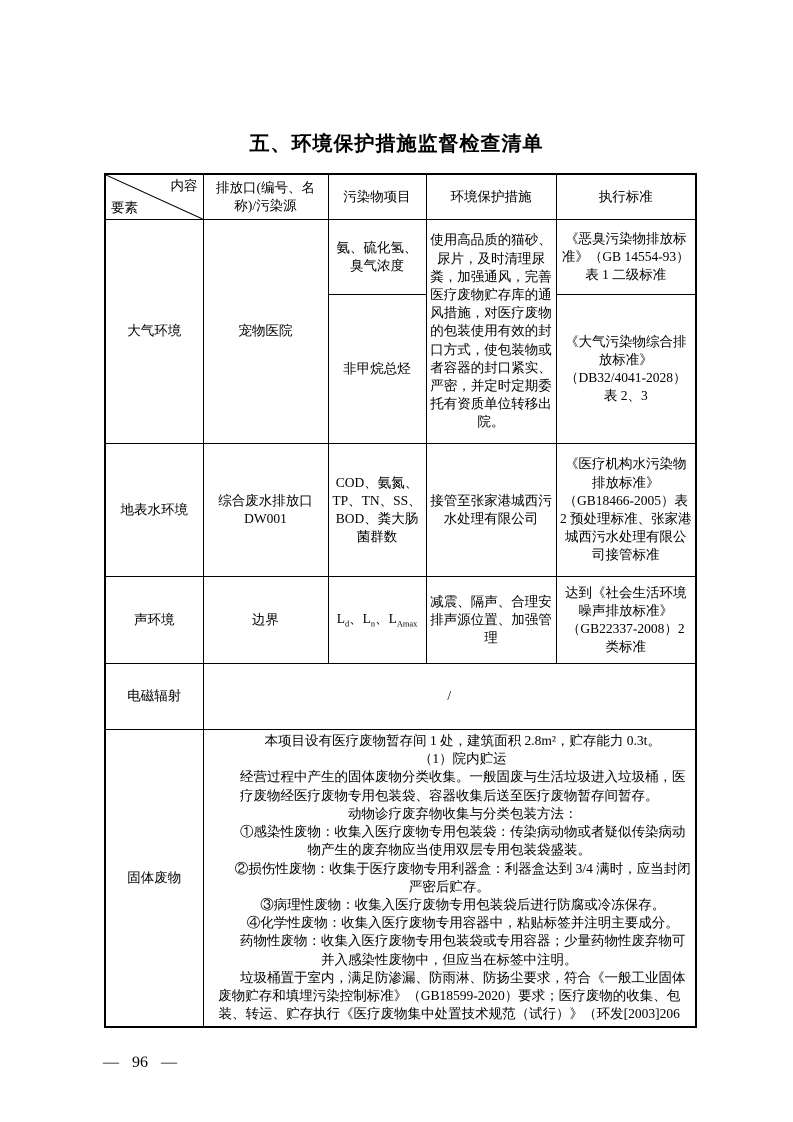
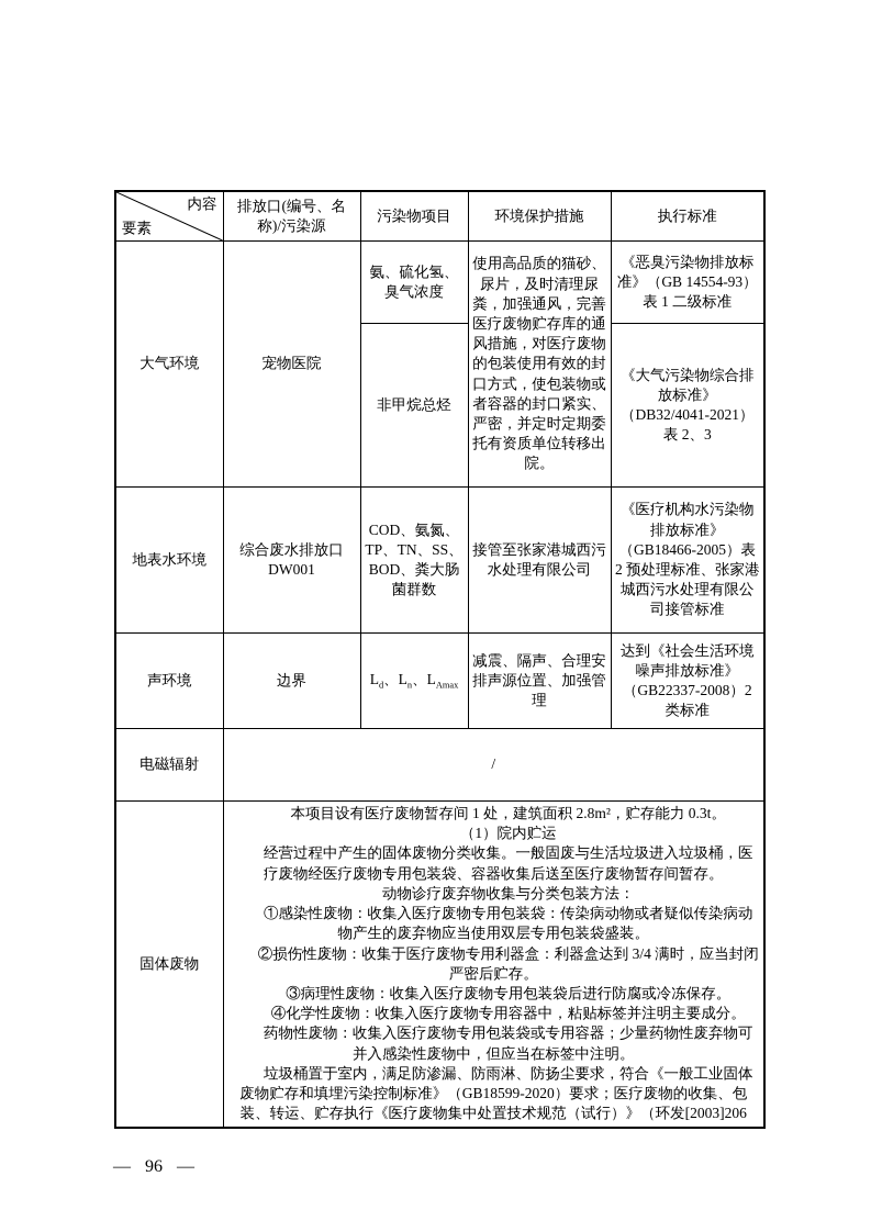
- 五、环境保护措施监督检查清单
  内容 要素	排放口(编号、名称)/污染源	污染物项目	环境保护措施	执行标准
  大气环境	宠物医院	氨、硫化氢、臭气浓度	使用高品质的猫砂、尿片，及时清理尿粪，加强通风，完善医疗废物贮存库的通风措施，对医疗废物的包装使用有效的封口方式，使包装物或者容器的封口紧实、严密，并定时定期委托有资质单位转移出院。	《恶臭污染物排放标准》（GB 14554-93）表 1 二级标准
- 非甲烷总烃	《大气污染物综合排放标准》（DB32/4041-2028）表 2、3
+ 非甲烷总烃	《大气污染物综合排放标准》（DB32/4041-2021）表 2、3
  地表水环境	综合废水排放口 DW001	COD、氨氮、TP、TN、SS、BOD、粪大肠菌群数	接管至张家港城西污水处理有限公司	《医疗机构水污染物排放标准》（GB18466-2005）表 2 预处理标准、张家港城西污水处理有限公司接管标准
  声环境	边界	Ld、Ln、LAmax	减震、隔声、合理安排声源位置、加强管理	达到《社会生活环境噪声排放标准》（GB22337-2008）2 类标准
  电磁辐射	/
  固体废物	本项目设有医疗废物暂存间 1 处，建筑面积 2.8m²，贮存能力 0.3t。（1）院内贮运经营过程中产生的固体废物分类收集。一般固废与生活垃圾进入垃圾桶，医疗废物经医疗废物专用包装袋、容器收集后送至医疗废物暂存间暂存。动物诊疗废弃物收集与分类包装方法：①感染性废物：收集入医疗废物专用包装袋：传染病动物或者疑似传染病动物产生的废弃物应当使用双层专用包装袋盛装。②损伤性废物：收集于医疗废物专用利器盒：利器盒达到 3/4 满时，应当封闭严密后贮存。③病理性废物：收集入医疗废物专用包装袋后进行防腐或冷冻保存。④化学性废物：收集入医疗废物专用容器中，粘贴标签并注明主要成分。药物性废物：收集入医疗废物专用包装袋或专用容器；少量药物性废弃物可并入感染性废物中，但应当在标签中注明。垃圾桶置于室内，满足防渗漏、防雨淋、防扬尘要求，符合《一般工业固体废物贮存和填埋污染控制标准》（GB18599-2020）要求；医疗废物的收集、包装、转运、贮存执行《医疗废物集中处置技术规范（试行）》（环发[2003]206
  —
  96
  —
